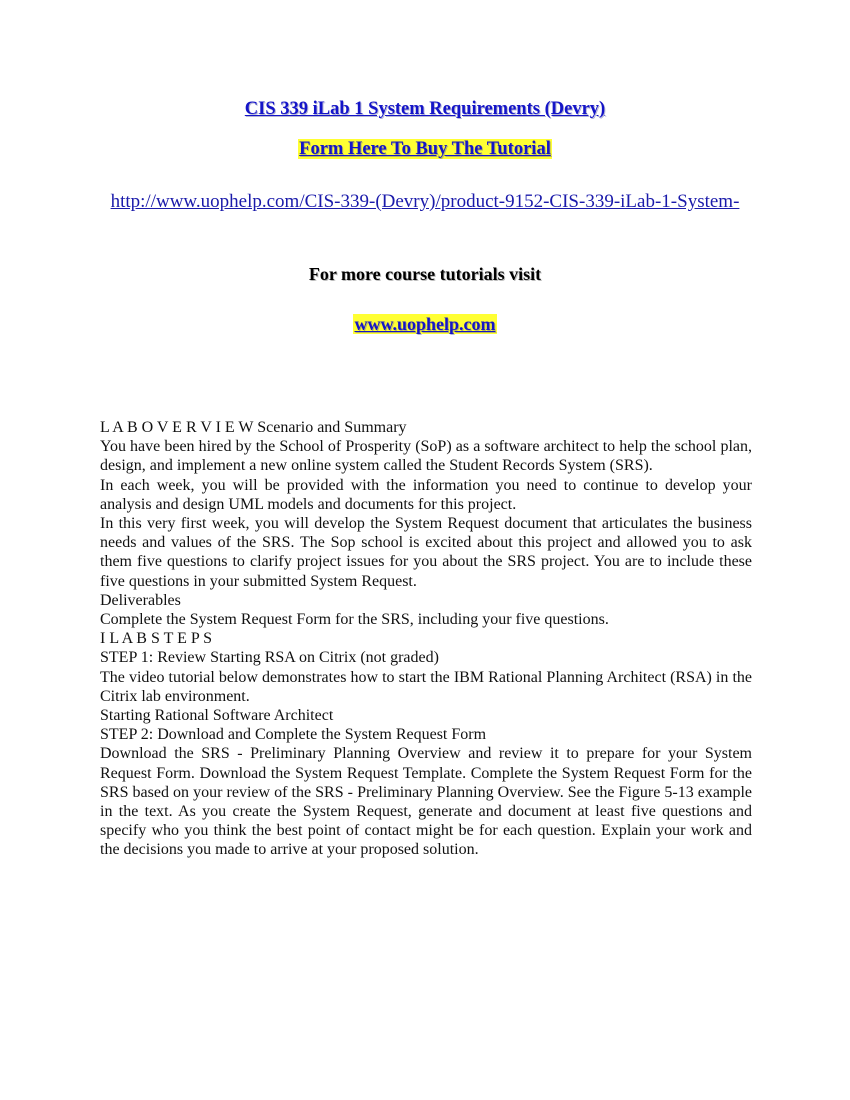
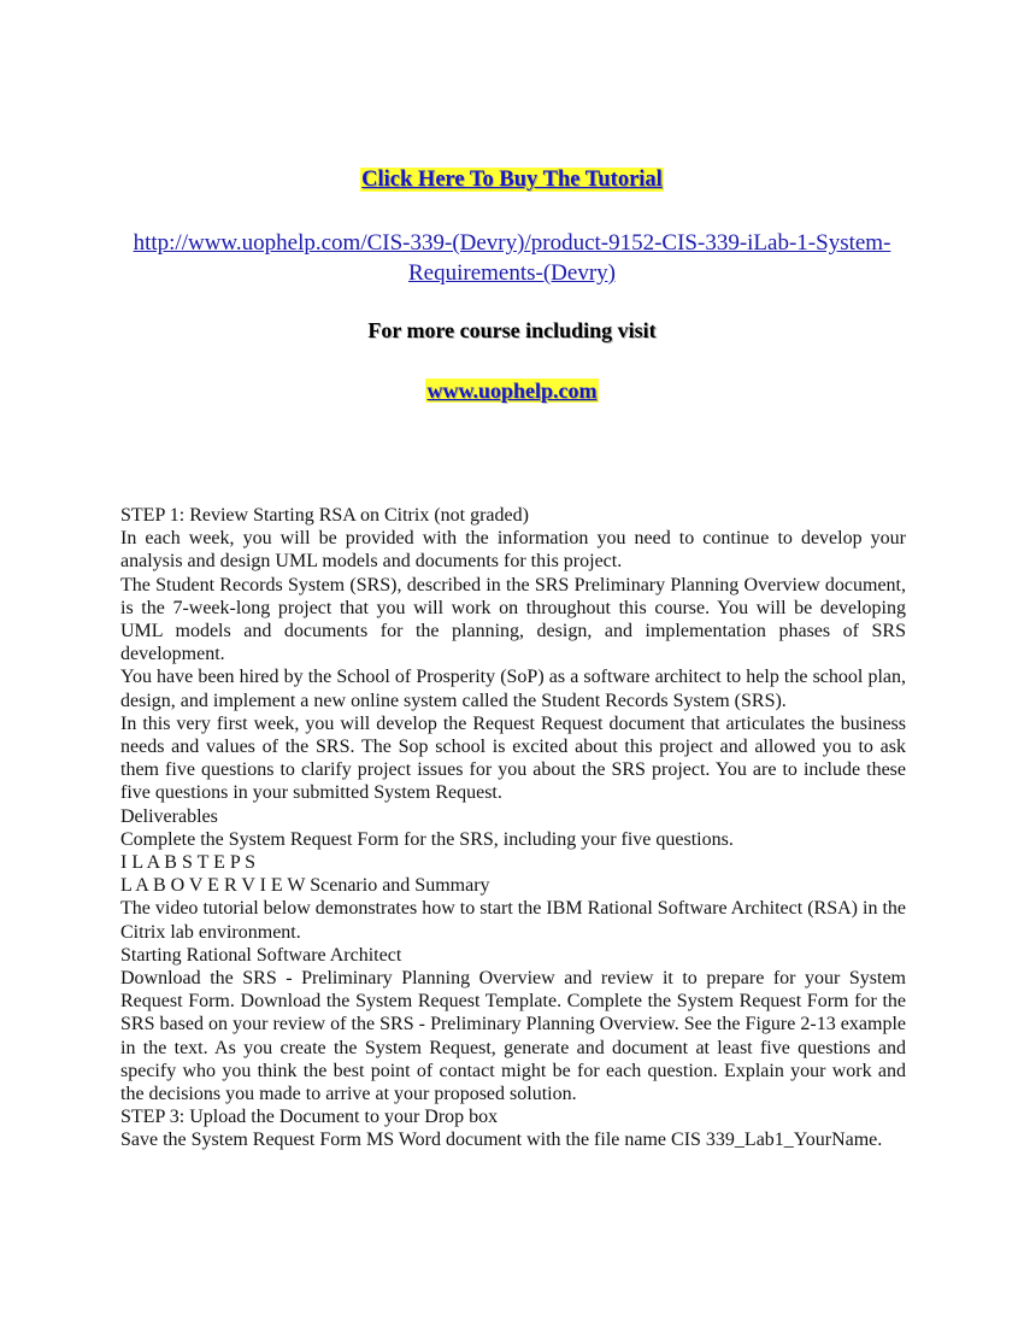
- CIS 339 iLab 1 System Requirements (Devry)
- Form Here To Buy The Tutorial
+ Click Here To Buy The Tutorial
  http://www.uophelp.com/CIS-339-(Devry)/product-9152-CIS-339-iLab-1-System-
+ Requirements-(Devry)
- For more course tutorials visit
+ For more course including visit
  www.uophelp.com
- L A B O V E R V I E W Scenario and Summary
+ STEP 1: Review Starting RSA on Citrix (not graded)
- You have been hired by the School of Prosperity (SoP) as a software architect to help the school plan, design, and implement a new online system called the Student Records System (SRS).
+ In each week, you will be provided with the information you need to continue to develop your analysis and design UML models and documents for this project.
+ The Student Records System (SRS), described in the SRS Preliminary Planning Overview document, is the 7-week-long project that you will work on throughout this course. You will be developing UML models and documents for the planning, design, and implementation phases of SRS development.
- In each week, you will be provided with the information you need to continue to develop your analysis and design UML models and documents for this project.
+ You have been hired by the School of Prosperity (SoP) as a software architect to help the school plan, design, and implement a new online system called the Student Records System (SRS).
- In this very first week, you will develop the System Request document that articulates the business needs and values of the SRS. The Sop school is excited about this project and allowed you to ask them five questions to clarify project issues for you about the SRS project. You are to include these five questions in your submitted System Request.
+ In this very first week, you will develop the Request Request document that articulates the business needs and values of the SRS. The Sop school is excited about this project and allowed you to ask them five questions to clarify project issues for you about the SRS project. You are to include these five questions in your submitted System Request.
  Deliverables
  Complete the System Request Form for the SRS, including your five questions.
  I L A B S T E P S
- STEP 1: Review Starting RSA on Citrix (not graded)
+ L A B O V E R V I E W Scenario and Summary
- The video tutorial below demonstrates how to start the IBM Rational Planning Architect (RSA) in the Citrix lab environment.
+ The video tutorial below demonstrates how to start the IBM Rational Software Architect (RSA) in the Citrix lab environment.
  Starting Rational Software Architect
- STEP 2: Download and Complete the System Request Form
- Download the SRS - Preliminary Planning Overview and review it to prepare for your System Request Form. Download the System Request Template. Complete the System Request Form for the SRS based on your review of the SRS - Preliminary Planning Overview. See the Figure 5-13 example in the text. As you create the System Request, generate and document at least five questions and specify who you think the best point of contact might be for each question. Explain your work and the decisions you made to arrive at your proposed solution.
+ Download the SRS - Preliminary Planning Overview and review it to prepare for your System Request Form. Download the System Request Template. Complete the System Request Form for the SRS based on your review of the SRS - Preliminary Planning Overview. See the Figure 2-13 example in the text. As you create the System Request, generate and document at least five questions and specify who you think the best point of contact might be for each question. Explain your work and the decisions you made to arrive at your proposed solution.
+ STEP 3: Upload the Document to your Drop box
+ Save the System Request Form MS Word document with the file name CIS 339_Lab1_YourName.
